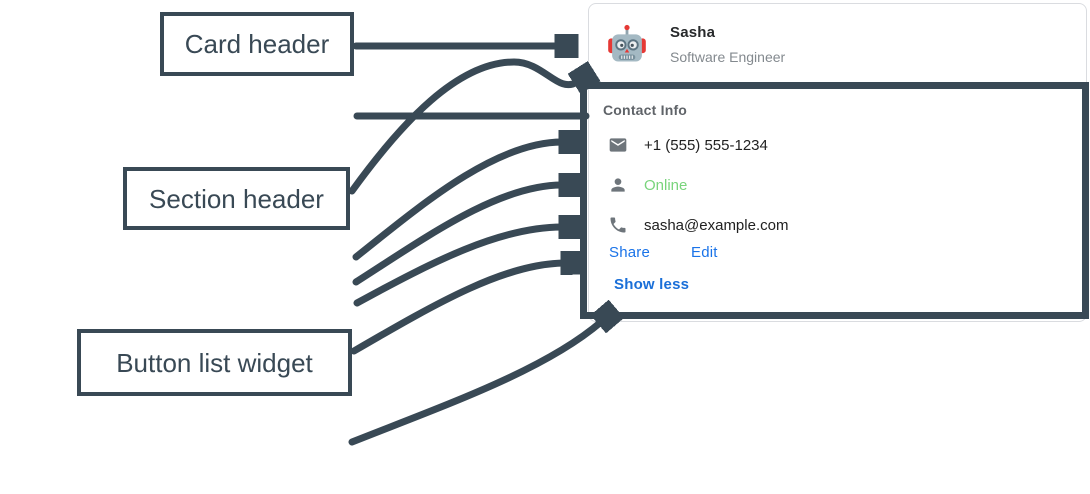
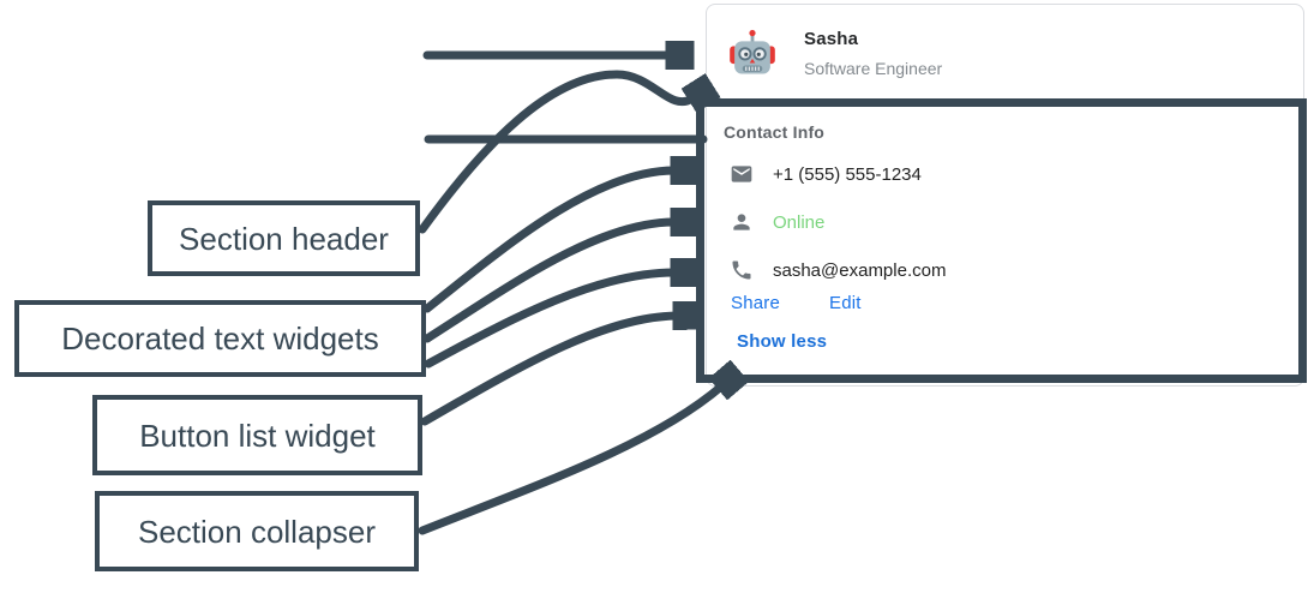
- Card header
  Section header
+ Decorated text widgets
  Button list widget
+ Section collapser
  Sasha
  Software Engineer
  Contact Info
  +1 (555) 555-1234
  Online
  sasha@example.com
  Share
  Edit
  Show less
